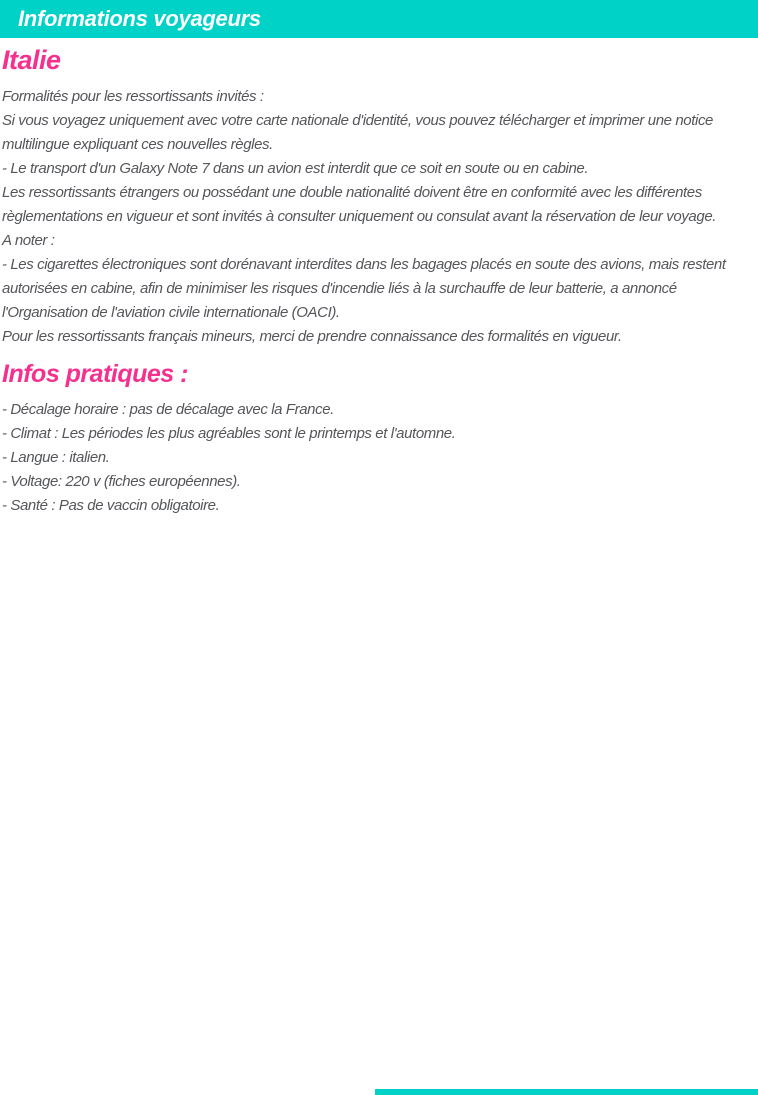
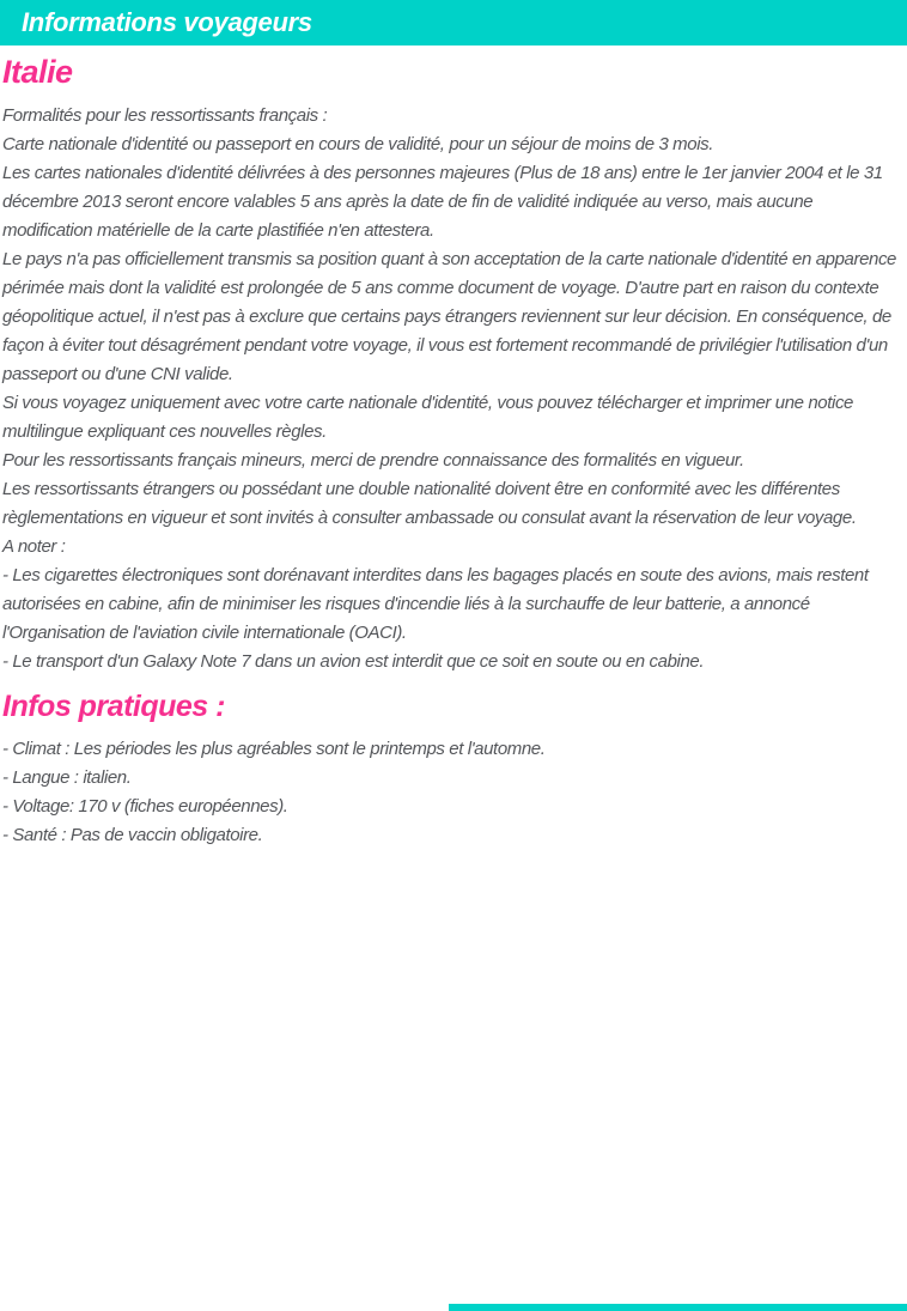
  Informations voyageurs
  Italie
- Formalités pour les ressortissants invités :
+ Formalités pour les ressortissants français :
+ Carte nationale d'identité ou passeport en cours de validité, pour un séjour de moins de 3 mois.
+ Les cartes nationales d'identité délivrées à des personnes majeures (Plus de 18 ans) entre le 1er janvier 2004 et le 31 décembre 2013 seront encore valables 5 ans après la date de fin de validité indiquée au verso, mais aucune modification matérielle de la carte plastifiée n'en attestera.
+ Le pays n'a pas officiellement transmis sa position quant à son acceptation de la carte nationale d'identité en apparence périmée mais dont la validité est prolongée de 5 ans comme document de voyage. D'autre part en raison du contexte géopolitique actuel, il n'est pas à exclure que certains pays étrangers reviennent sur leur décision. En conséquence, de façon à éviter tout désagrément pendant votre voyage, il vous est fortement recommandé de privilégier l'utilisation d'un passeport ou d'une CNI valide.
  Si vous voyagez uniquement avec votre carte nationale d'identité, vous pouvez télécharger et imprimer une notice multilingue expliquant ces nouvelles règles.
- - Le transport d'un Galaxy Note 7 dans un avion est interdit que ce soit en soute ou en cabine.
+ Pour les ressortissants français mineurs, merci de prendre connaissance des formalités en vigueur.
- Les ressortissants étrangers ou possédant une double nationalité doivent être en conformité avec les différentes règlementations en vigueur et sont invités à consulter uniquement ou consulat avant la réservation de leur voyage.
+ Les ressortissants étrangers ou possédant une double nationalité doivent être en conformité avec les différentes règlementations en vigueur et sont invités à consulter ambassade ou consulat avant la réservation de leur voyage.
  A noter :
  - Les cigarettes électroniques sont dorénavant interdites dans les bagages placés en soute des avions, mais restent autorisées en cabine, afin de minimiser les risques d'incendie liés à la surchauffe de leur batterie, a annoncé l'Organisation de l'aviation civile internationale (OACI).
- Pour les ressortissants français mineurs, merci de prendre connaissance des formalités en vigueur.
+ - Le transport d'un Galaxy Note 7 dans un avion est interdit que ce soit en soute ou en cabine.
  Infos pratiques :
- - Décalage horaire : pas de décalage avec la France.
  - Climat : Les périodes les plus agréables sont le printemps et l'automne.
  - Langue : italien.
- - Voltage: 220 v (fiches européennes).
+ - Voltage: 170 v (fiches européennes).
  - Santé : Pas de vaccin obligatoire.
